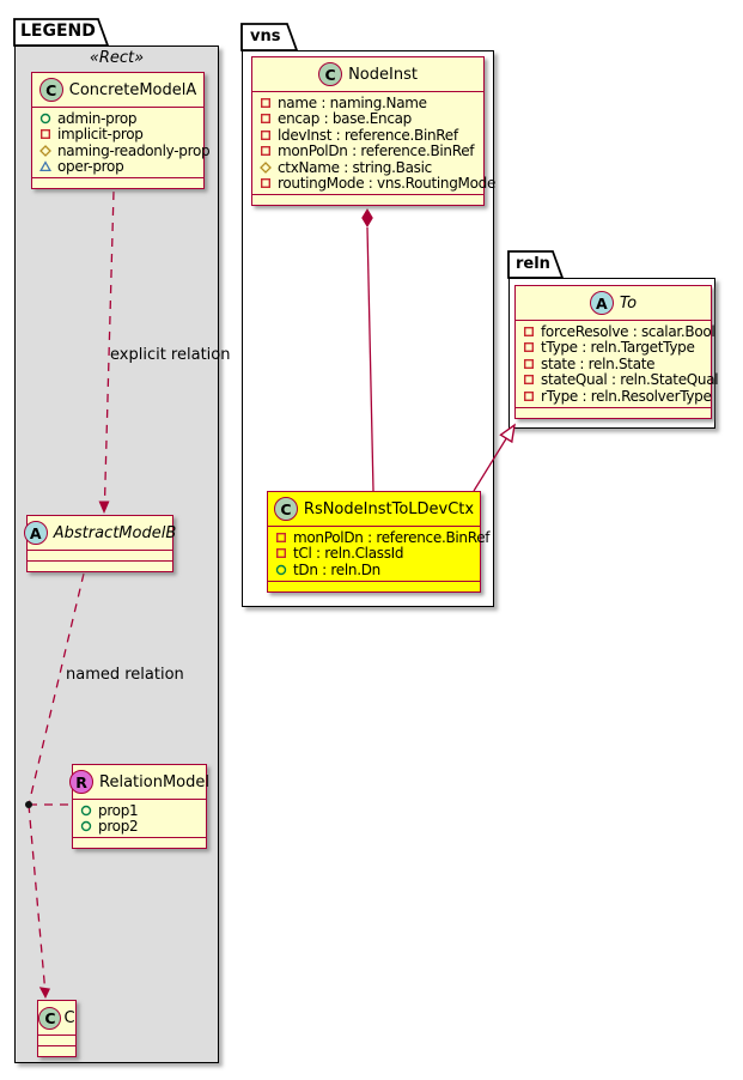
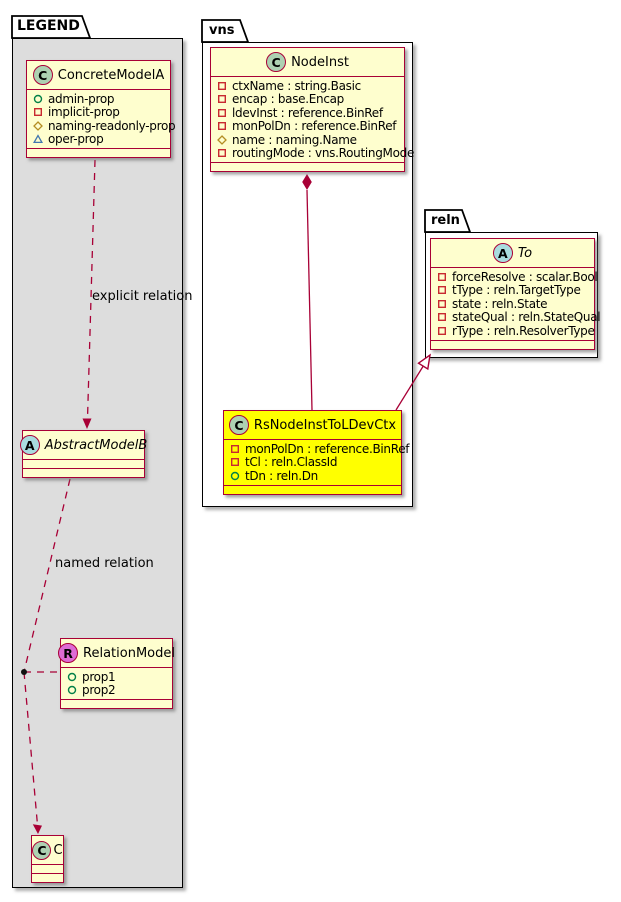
  LEGEND
  vns
  reln
- «Rect»
  C
  ConcreteModelA
  admin-prop
  implicit-prop
  naming-readonly-prop
  oper-prop
  explicit relation
  A
  AbstractModelB
  named relation
  R
  RelationModel
  prop1
  prop2
  C
  C
  C
  NodeInst
- name : naming.Name
+ ctxName : string.Basic
  encap : base.Encap
  ldevInst : reference.BinRef
  monPolDn : reference.BinRef
- ctxName : string.Basic
+ name : naming.Name
  routingMode : vns.RoutingMode
  C
  RsNodeInstToLDevCtx
  monPolDn : reference.BinRef
  tCl : reln.ClassId
  tDn : reln.Dn
  A
  To
  forceResolve : scalar.Bool
  tType : reln.TargetType
  state : reln.State
  stateQual : reln.StateQual
  rType : reln.ResolverType
